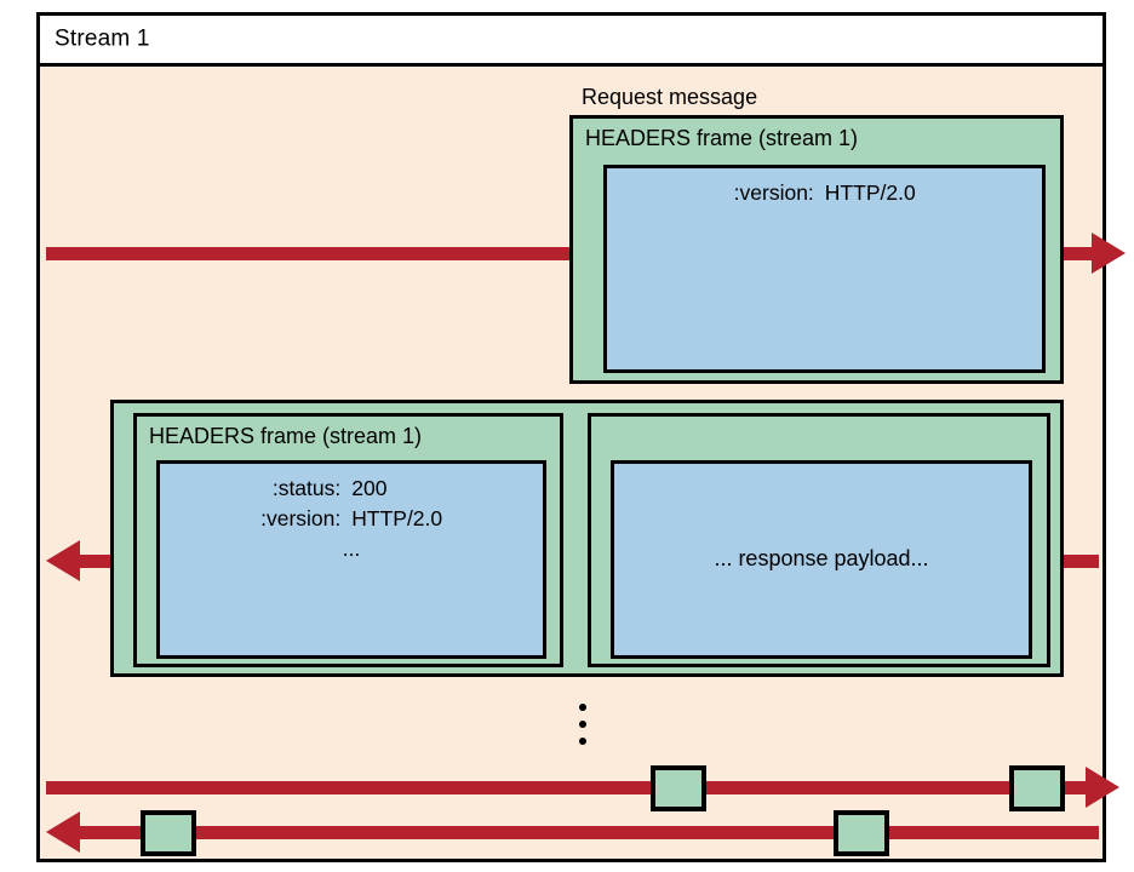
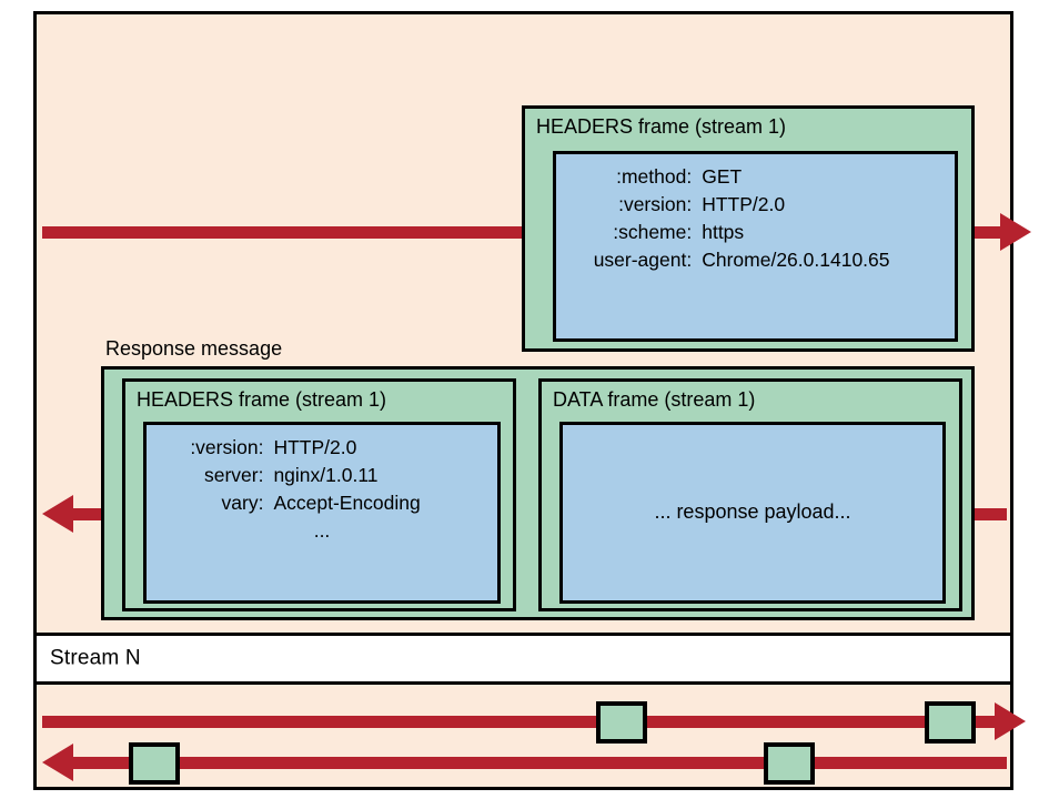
- Stream 1
- Request message
  HEADERS frame (stream 1)
+ :method:	GET
  :version:	HTTP/2.0
+ :scheme:	https
+ user-agent:	Chrome/26.0.1410.65
+ Response message
  HEADERS frame (stream 1)
- :status:	200
  :version:	HTTP/2.0
+ server:	nginx/1.0.11
+ vary:	Accept-Encoding
  ...
+ DATA frame (stream 1)
  ... response payload...
+ Stream N
